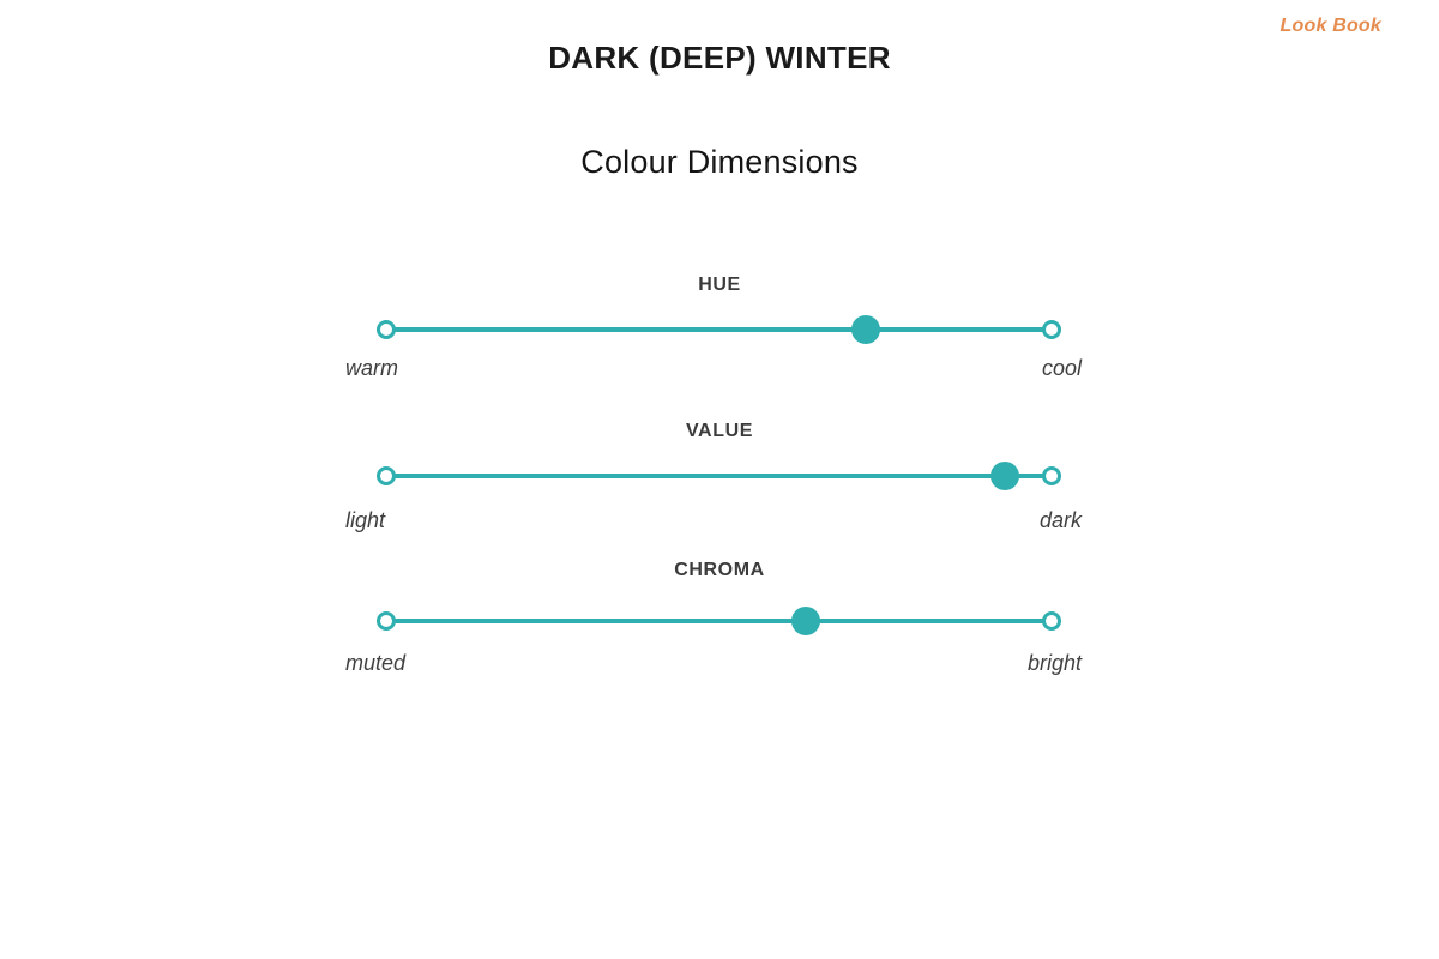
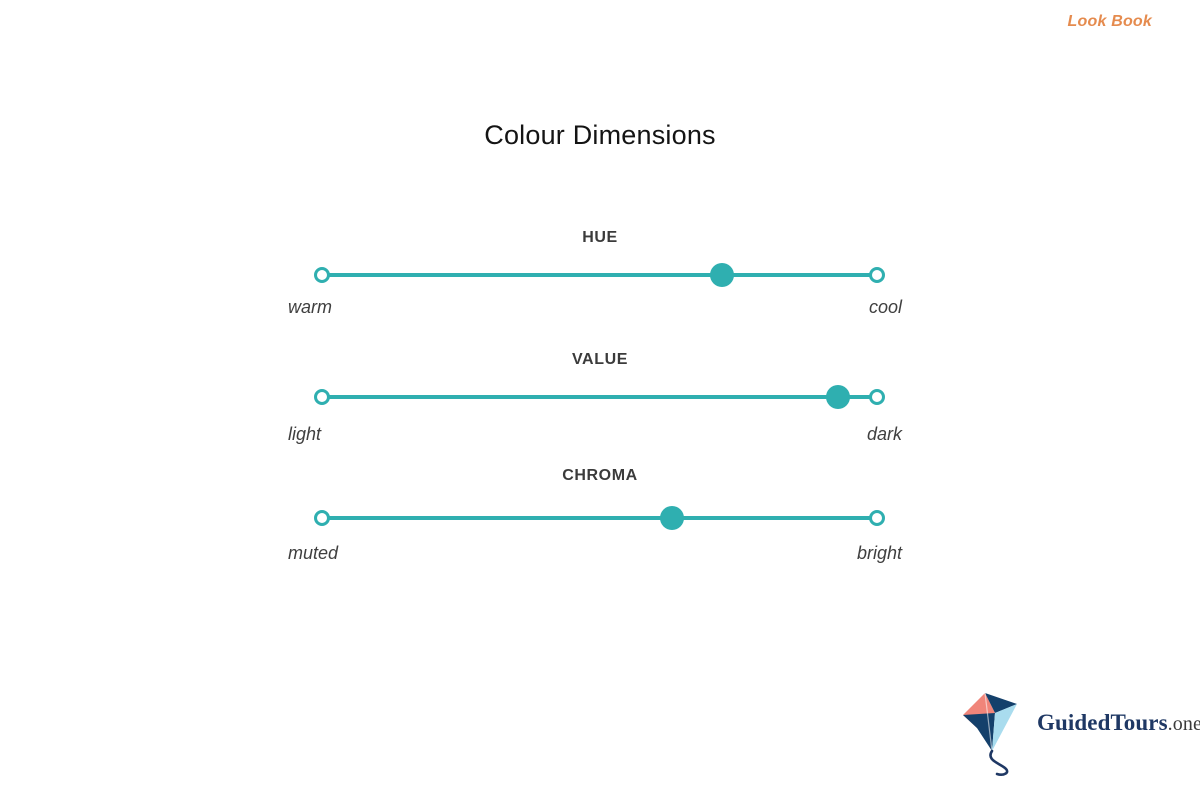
  Look Book
- DARK (DEEP) WINTER
  Colour Dimensions
  HUE
  warm
  cool
  VALUE
  light
  dark
  CHROMA
  muted
  bright
+ GuidedTours.one
